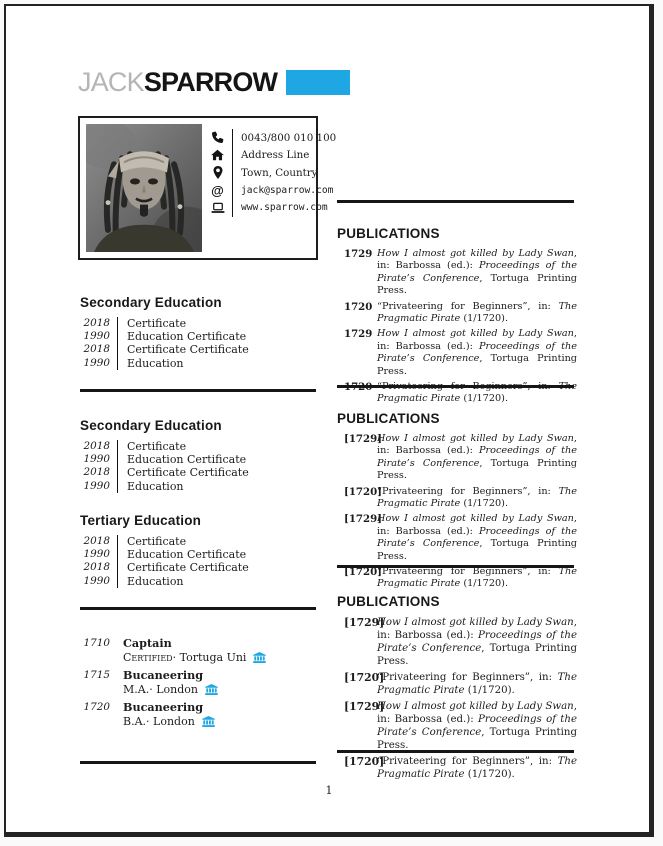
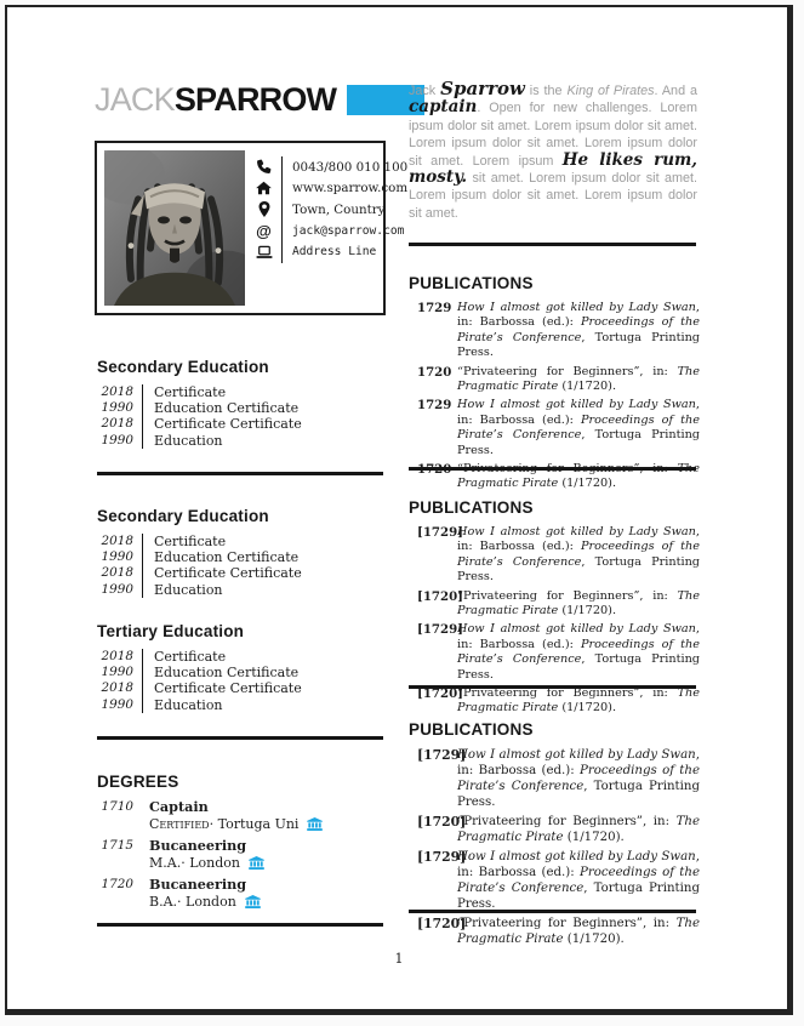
  JACKSPARROW
+ Jack Sparrow is the King of Pirates. And a captain. Open for new challenges. Lorem ipsum dolor sit amet. Lorem ipsum dolor sit amet. Lorem ipsum dolor sit amet. Lorem ipsum dolor sit amet. Lorem ipsum He likes rum, mosty. sit amet. Lorem ipsum dolor sit amet. Lorem ipsum dolor sit amet. Lorem ipsum dolor sit amet.
  0043/800 010 100
- Address Line
+ www.sparrow.com
  Town, Country
  @
  jack@sparrow.com
- www.sparrow.com
+ Address Line
  Secondary Education
  2018
  Certificate
  1990
  Education Certificate
  2018
  Certificate Certificate
  1990
  Education
  Secondary Education
  2018
  Certificate
  1990
  Education Certificate
  2018
  Certificate Certificate
  1990
  Education
  Tertiary Education
  2018
  Certificate
  1990
  Education Certificate
  2018
  Certificate Certificate
  1990
  Education
+ DEGREES
  1710
  Captain
  Certified
  · Tortuga Uni
  1715
  Bucaneering
  M.A.
  · London
  1720
  Bucaneering
  B.A.
  · London
  PUBLICATIONS
  1729
  How I almost got killed by Lady Swan, in: Barbossa (ed.): Proceedings of the Pirate’s Conference, Tortuga Printing Press.
  1720
  “Privateering for Beginners”, in: The Pragmatic Pirate (1/1720).
  1729
  How I almost got killed by Lady Swan, in: Barbossa (ed.): Proceedings of the Pirate’s Conference, Tortuga Printing Press.
  PUBLICATIONS
  [1729]
  How I almost got killed by Lady Swan, in: Barbossa (ed.): Proceedings of the Pirate’s Conference, Tortuga Printing Press.
  [1720]
  “Privateering for Beginners”, in: The Pragmatic Pirate (1/1720).
  [1729]
  How I almost got killed by Lady Swan, in: Barbossa (ed.): Proceedings of the Pirate’s Conference, Tortuga Printing Press.
  [1720]
  “Privateering for Beginners”, in: The Pragmatic Pirate (1/1720).
  PUBLICATIONS
  [1729]
  How I almost got killed by Lady Swan, in: Barbossa (ed.): Proceedings of the Pirate’s Conference, Tortuga Printing Press.
  [1720]
  “Privateering for Beginners”, in: The Pragmatic Pirate (1/1720).
  [1729]
  How I almost got killed by Lady Swan, in: Barbossa (ed.): Proceedings of the Pirate’s Conference, Tortuga Printing Press.
  [1720]
  “Privateering for Beginners”, in: The Pragmatic Pirate (1/1720).
  1
